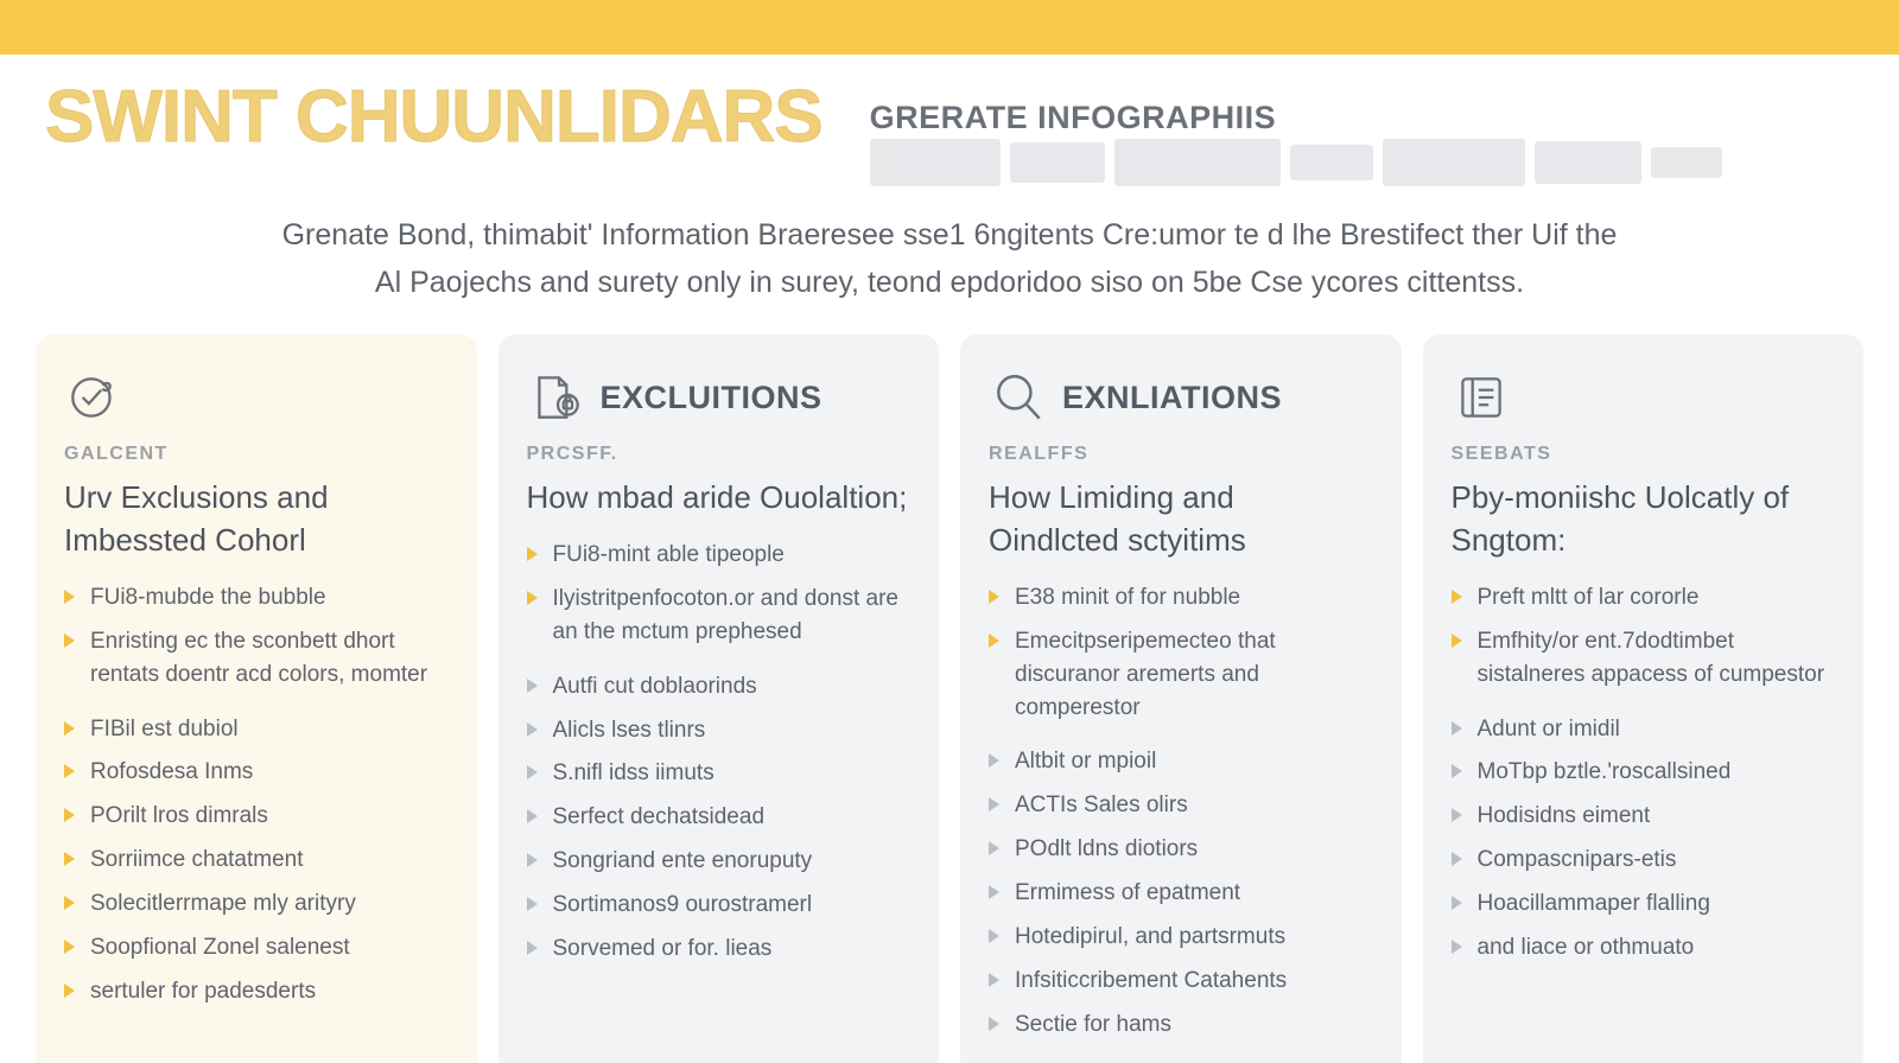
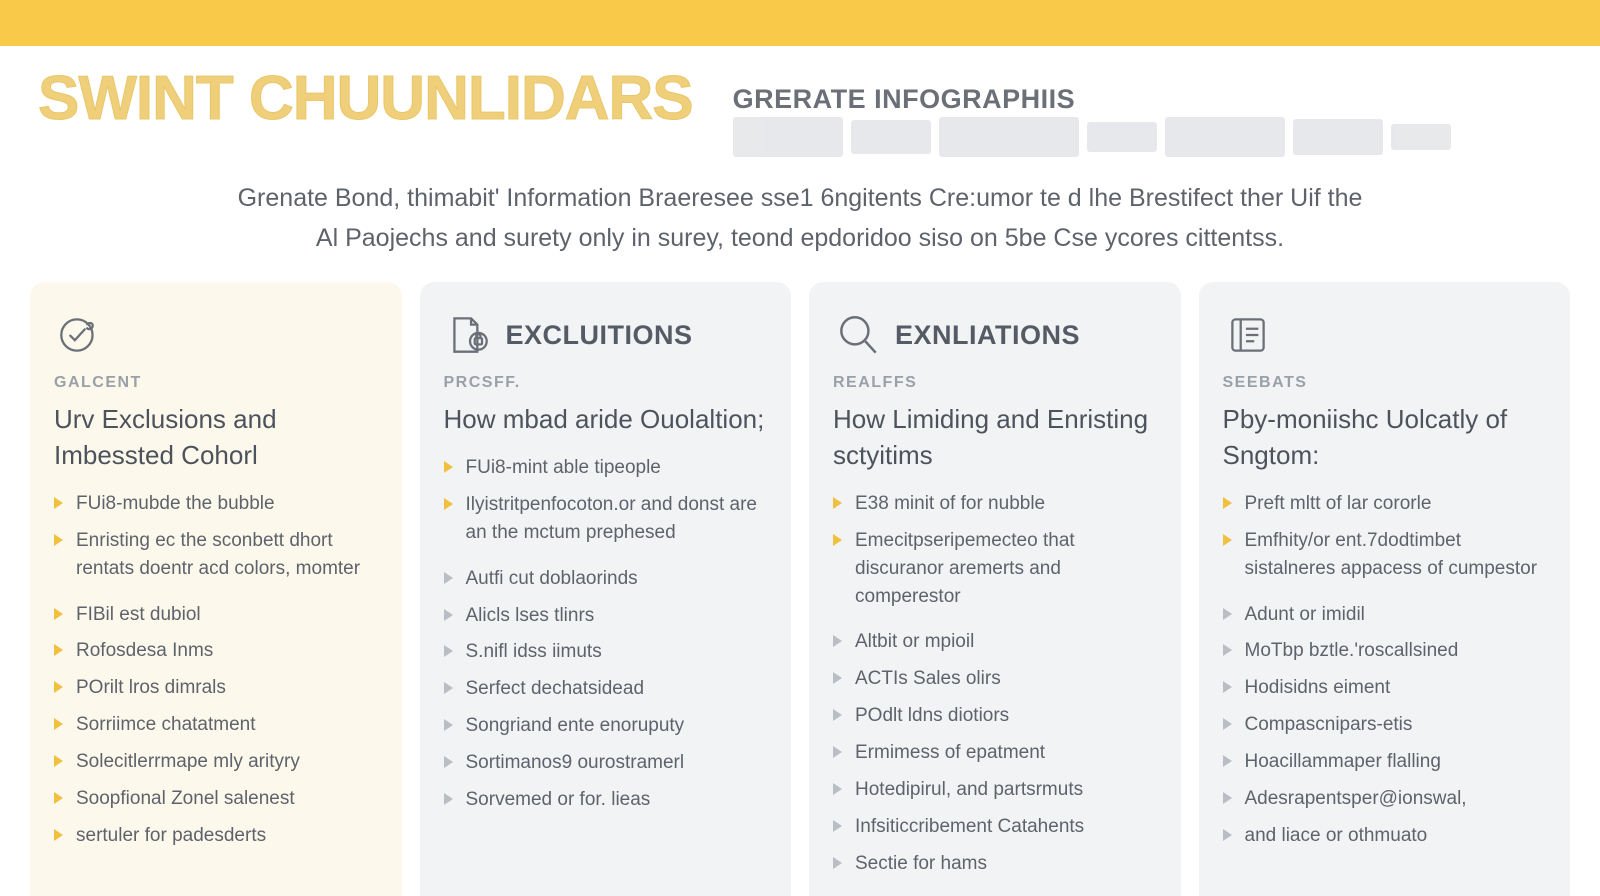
  SWINT CHUUNLIDARS
  GRERATE INFOGRAPHIIS
  Grenate Bond, thimabit' Information Braeresee sse1 6ngitents Cre:umor te d lhe Brestifect ther Uif the
  Al Paojechs and surety only in surey, teond epdoridoo siso on 5be Cse ycores cittentss.
  GALCENT
  Urv Exclusions and Imbessted Cohorl
  FUi8-mubde the bubble
  Enristing ec the sconbett dhort rentats doentr acd colors, momter
  FIBil est dubiol
  Rofosdesa Inms
  POrilt lros dimrals
  Sorriimce chatatment
  Solecitlerrmape mly arityry
  Soopfional Zonel salenest
  sertuler for padesderts
  EXCLUITIONS
  PRCSFF.
  How mbad aride Ouolaltion;
  FUi8-mint able tipeople
  Ilyistritpenfocoton.or and donst are an the mctum prephesed
  Autfi cut doblaorinds
  Alicls lses tlinrs
  S.nifl idss iimuts
  Serfect dechatsidead
  Songriand ente enoruputy
  Sortimanos9 ourostramerl
  Sorvemed or for. lieas
  EXNLIATIONS
  REALFFS
- How Limiding and Oindlcted sctyitims
+ How Limiding and Enristing sctyitims
  E38 minit of for nubble
  Emecitpseripemecteo that discuranor aremerts and comperestor
  Altbit or mpioil
  ACTIs Sales olirs
  POdlt ldns diotiors
  Ermimess of epatment
  Hotedipirul, and partsrmuts
  Infsiticcribement Catahents
  Sectie for hams
  SEEBATS
  Pby-moniishc Uolcatly of Sngtom:
  Preft mltt of lar cororle
  Emfhity/or ent.7dodtimbet sistalneres appacess of cumpestor
  Adunt or imidil
  MoTbp bztle.'roscallsined
  Hodisidns eiment
  Compascnipars-etis
  Hoacillammaper flalling
+ Adesrapentsper@ionswal,
  and liace or othmuato
